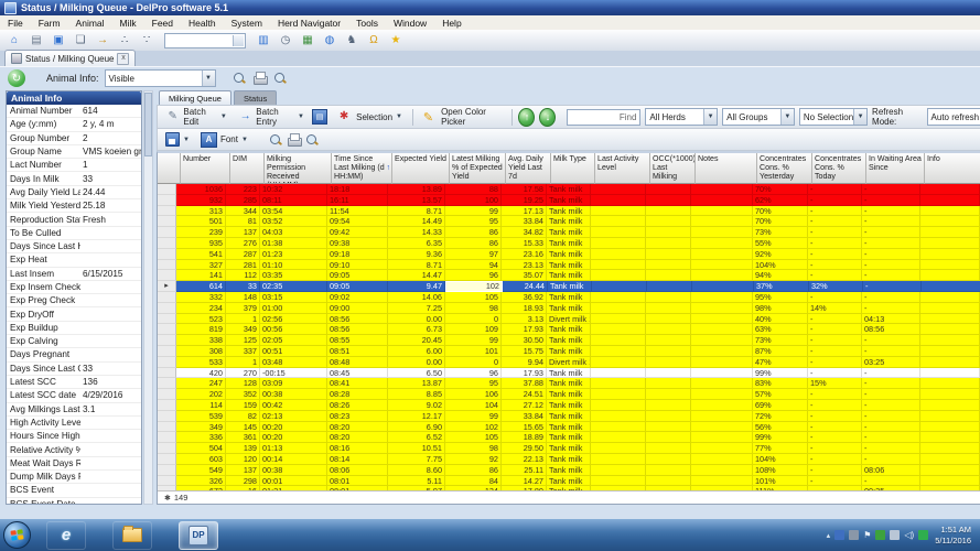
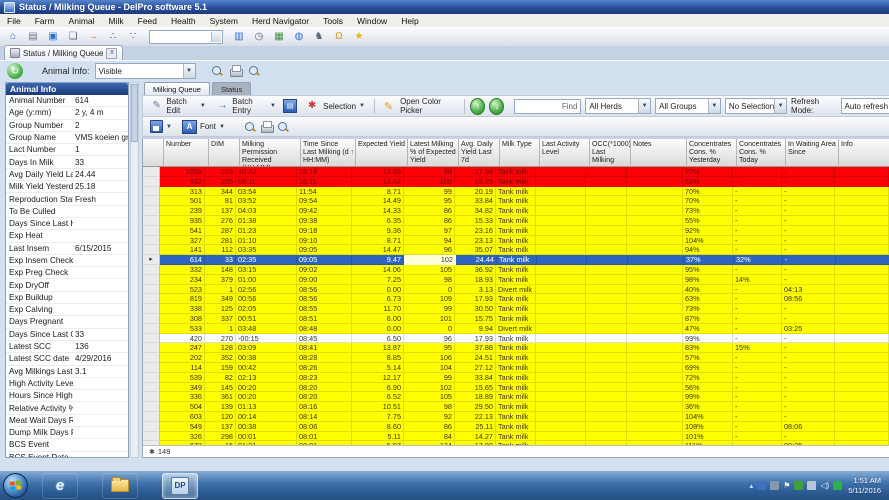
  Status / Milking Queue - DelPro software 5.1
  File
  Farm
  Animal
  Milk
  Feed
  Health
  System
  Herd Navigator
  Tools
  Window
  Help
  ⌂
  ▤
  ▣
  ❏
  →
  ∴
  ∵
  ▥
  ◷
  ▦
  ◍
  ♞
  Ω
  ★
  Status / Milking Queue
  ↻
  Animal Info:
  Visible
  Animal Info
  Animal Number
  614
  Age (y:mm)
  2 y, 4 m
  Group Number
  2
  Group Name
  VMS koeien gr
  Lact Number
  1
  Days In Milk
  33
  Avg Daily Yield La
  24.44
  Milk Yield Yesterd
  25.18
  Reproduction Sta
  Fresh
  To Be Culled
  Days Since Last
  Exp Heat
  Last Insem
  6/15/2015
  Exp Insem Check
  Exp Preg Check
  Exp DryOff
  Exp Buildup
  Exp Calving
  Days Pregnant
  Days Since Last
  33
  Latest SCC
  136
  Latest SCC date
  4/29/2016
  Avg Milkings Last
  3.1
  High Activity Leve
  Hours Since High
  Relative Activity %
  Meat Wait Days R
  Dump Milk Days
  BCS Event
  Milking Queue
  Status
  ✎
  Batch Edit
  →
  Batch Entry
  ✱
  Selection
  ✎
  Open Color Picker
  ↑
  ↓
  Find
  All Herds
  All Groups
  No Selection
  Refresh Mode:
  Auto refresh
  A
  Font
  Number
  DIM
  Milking Permission Received
  Time Since Last Milking (d HH:MM)
  Expected Yield
  Latest Milking % of Expected Yield
  Avg. Daily Yield Last 7d
  Milk Type
  Last Activity Level
  OCC(*1000) Last Milking
  Notes
  Concentrates Cons. % Yesterday
  Concentrates Cons. % Today
  In Waiting Area Since
  Info
  1036
  223
  10:32
  18:18
  13.89
  88
  17.58
  Tank milk
  70%
  -
  -
  932
  285
  08:11
  16:11
  13.57
  100
  19.25
  Tank milk
  62%
  -
  -
  313
  344
  03:54
  11:54
  8.71
  99
- 17.13
+ 20.19
  Tank milk
  70%
  -
  -
  501
  81
  03:52
  09:54
  14.49
  95
  33.84
  Tank milk
  70%
  -
  -
  239
  137
  04:03
  09:42
  14.33
  86
  34.82
  Tank milk
  73%
  -
  -
  935
  276
  01:38
  09:38
  6.35
  86
  15.33
  Tank milk
  55%
  -
  -
  541
  287
  01:23
  09:18
  9.36
  97
  23.16
  Tank milk
  92%
  -
  -
  327
  281
  01:10
  09:10
  8.71
  94
  23.13
  Tank milk
  104%
  -
  -
  141
  112
  03:35
  09:05
  14.47
  96
  35.07
  Tank milk
  94%
  -
  -
  614
  33
  02:35
  09:05
  9.47
  102
  24.44
  Tank milk
  37%
  32%
  -
  332
  148
  03:15
  09:02
  14.06
  105
  36.92
  Tank milk
  95%
  -
  -
  234
  379
  01:00
  09:00
  7.25
  98
  18.93
  Tank milk
  98%
  14%
  -
  523
  1
  02:56
  08:56
  0.00
  0
  3.13
  Divert milk
  40%
  -
  04:13
  819
  349
  00:56
  08:56
  6.73
  109
  17.93
  Tank milk
  63%
  -
  08:56
  338
  125
  02:05
  08:55
- 20.45
+ 11.70
  99
  30.50
  Tank milk
  73%
  -
  -
  308
  337
  00:51
  08:51
  6.00
  101
  15.75
  Tank milk
  87%
  -
  -
  533
  1
  03:48
  08:48
  0.00
  0
  9.94
  Divert milk
  47%
  -
  03:25
  420
  270
  -00:15
  08:45
  6.50
  96
  17.93
  Tank milk
  99%
  -
  -
  247
  128
  03:09
  08:41
  13.87
  95
  37.88
  Tank milk
  83%
  15%
  -
  202
  352
  00:38
  08:28
  8.85
  106
  24.51
  Tank milk
  57%
  -
  -
  114
  159
  00:42
  08:26
- 9.02
+ 5.14
  104
  27.12
  Tank milk
  69%
  -
  -
  539
  82
  02:13
  08:23
  12.17
  99
  33.84
  Tank milk
  72%
  -
  -
  349
  145
  00:20
  08:20
  6.90
  102
  15.65
  Tank milk
  56%
  -
  -
  336
  361
  00:20
  08:20
  6.52
  105
  18.89
  Tank milk
  99%
  -
  -
  504
  139
  01:13
  08:16
  10.51
  98
  29.50
  Tank milk
- 77%
+ 36%
  -
  -
  603
  120
  00:14
  08:14
  7.75
  92
  22.13
  Tank milk
  104%
  -
  -
  549
  137
  00:38
  08:06
  8.60
  86
  25.11
  Tank milk
  108%
  -
  08:06
  326
  298
  00:01
  08:01
  5.11
  84
  14.27
  Tank milk
  101%
  -
  -
  149
  e
  DP
  ⚑
  ◁)
  1:51 AM
  5/11/2016
